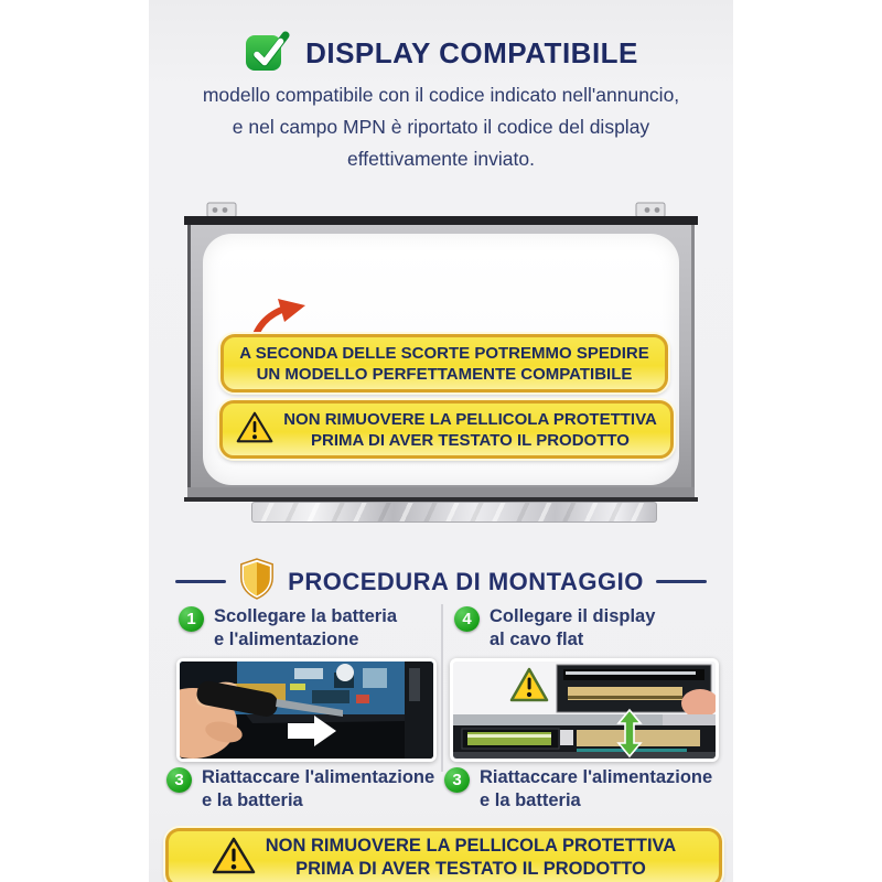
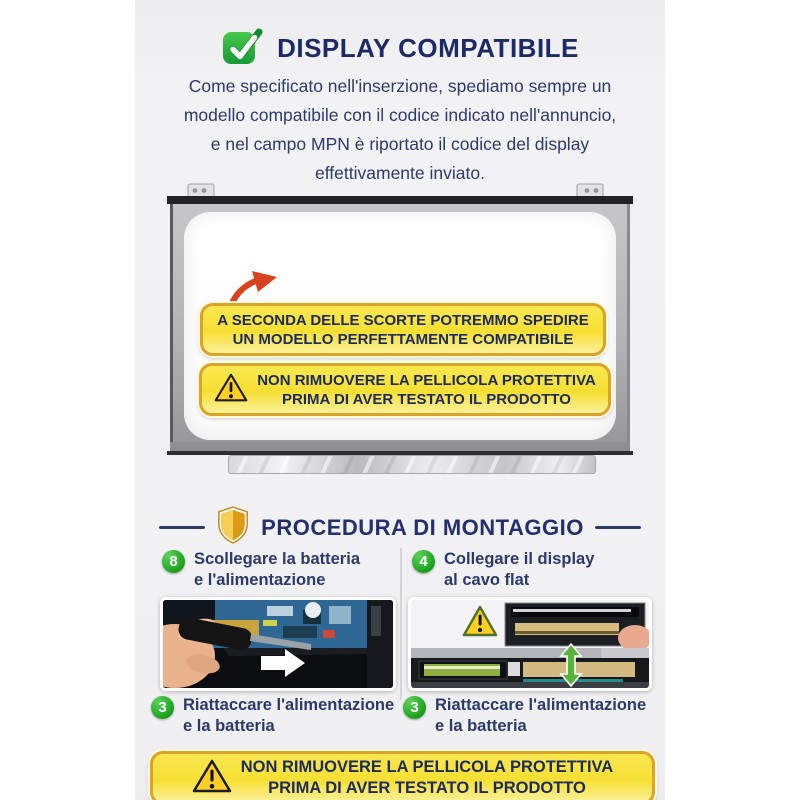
  DISPLAY COMPATIBILE
+ Come specificato nell'inserzione, spediamo sempre un
  modello compatibile con il codice indicato nell'annuncio,
  e nel campo MPN è riportato il codice del display
  effettivamente inviato.
  A SECONDA DELLE SCORTE POTREMMO SPEDIRE
  UN MODELLO PERFETTAMENTE COMPATIBILE
  NON RIMUOVERE LA PELLICOLA PROTETTIVA
  PRIMA DI AVER TESTATO IL PRODOTTO
  PROCEDURA DI MONTAGGIO
- 1
+ 8
  Scollegare la batteria
  e l'alimentazione
  4
  Collegare il display
  al cavo flat
  3
  Riattaccare l'alimentazione
  e la batteria
  3
  Riattaccare l'alimentazione
  e la batteria
  NON RIMUOVERE LA PELLICOLA PROTETTIVA
  PRIMA DI AVER TESTATO IL PRODOTTO
